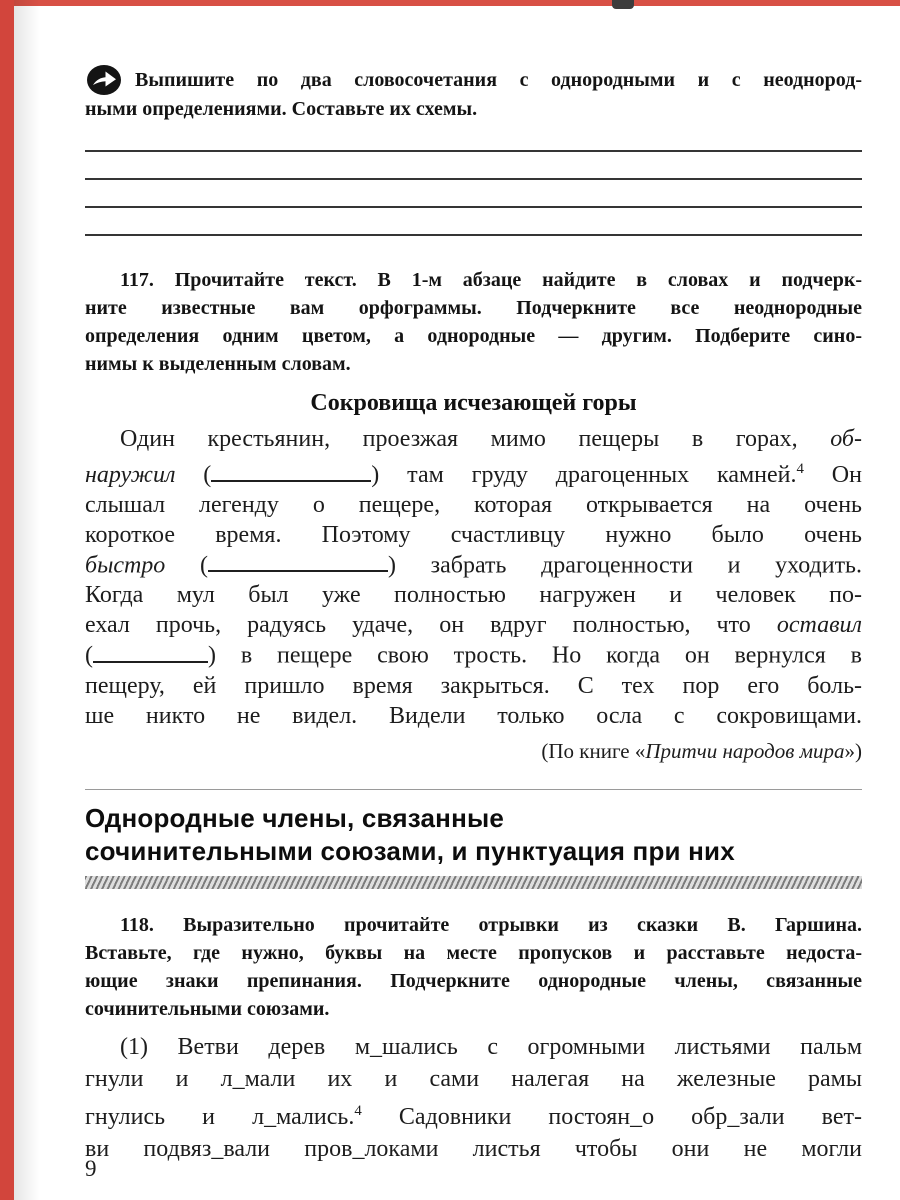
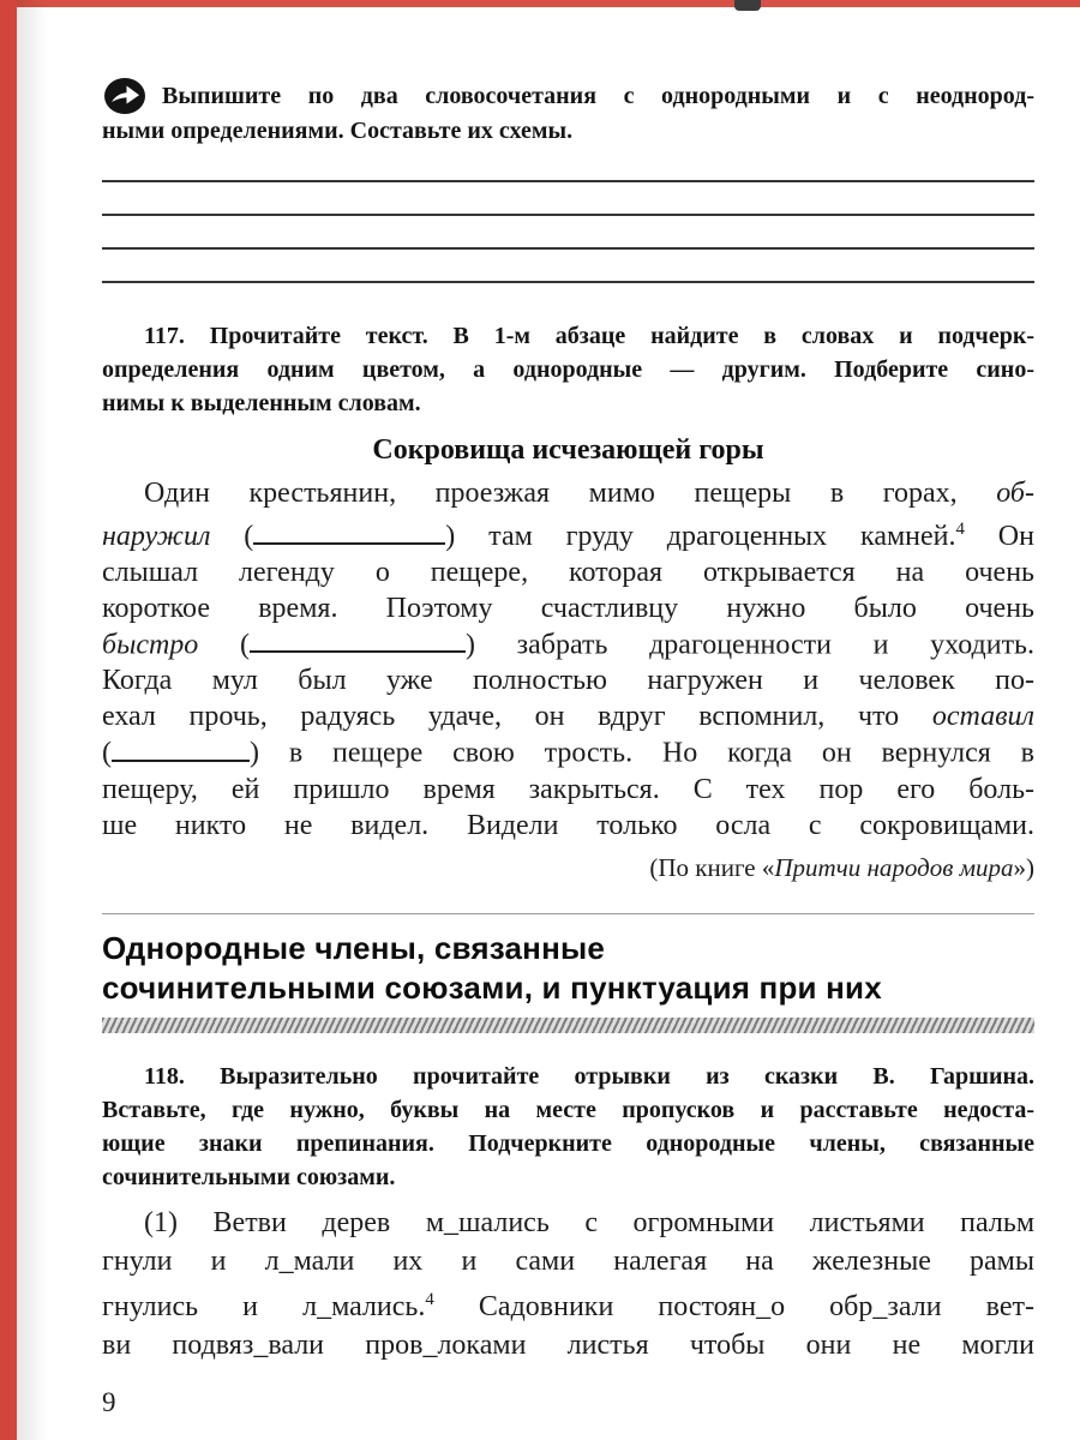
  Выпишите по два словосочетания с однородными и с неоднород-
  ными определениями. Составьте их схемы.
  117. Прочитайте текст. В 1-м абзаце найдите в словах и подчерк-
- ните известные вам орфограммы. Подчеркните все неоднородные
  определения одним цветом, а однородные — другим. Подберите сино-
  нимы к выделенным словам.
  Сокровища исчезающей горы
  Один крестьянин, проезжая мимо пещеры в горах, об-
  наружил ( ) там груду драгоценных камней.4 Он
  слышал легенду о пещере, которая открывается на очень
  короткое время. Поэтому счастливцу нужно было очень
  быстро ( ) забрать драгоценности и уходить.
  Когда мул был уже полностью нагружен и человек по-
- ехал прочь, радуясь удаче, он вдруг полностью, что оставил
+ ехал прочь, радуясь удаче, он вдруг вспомнил, что оставил
  ( ) в пещере свою трость. Но когда он вернулся в
  пещеру, ей пришло время закрыться. С тех пор его боль-
  ше никто не видел. Видели только осла с сокровищами.
  (По книге «Притчи народов мира»)
  Однородные члены, связанные
  сочинительными союзами, и пунктуация при них
  118. Выразительно прочитайте отрывки из сказки В. Гаршина.
  Вставьте, где нужно, буквы на месте пропусков и расставьте недоста-
  ющие знаки препинания. Подчеркните однородные члены, связанные
  сочинительными союзами.
  (1) Ветви дерев м_шались с огромными листьями пальм
  гнули и л_мали их и сами налегая на железные рамы
  гнулись и л_мались.4 Садовники постоян_о обр_зали вет-
  ви подвяз_вали пров_локами листья чтобы они не могли
  9
